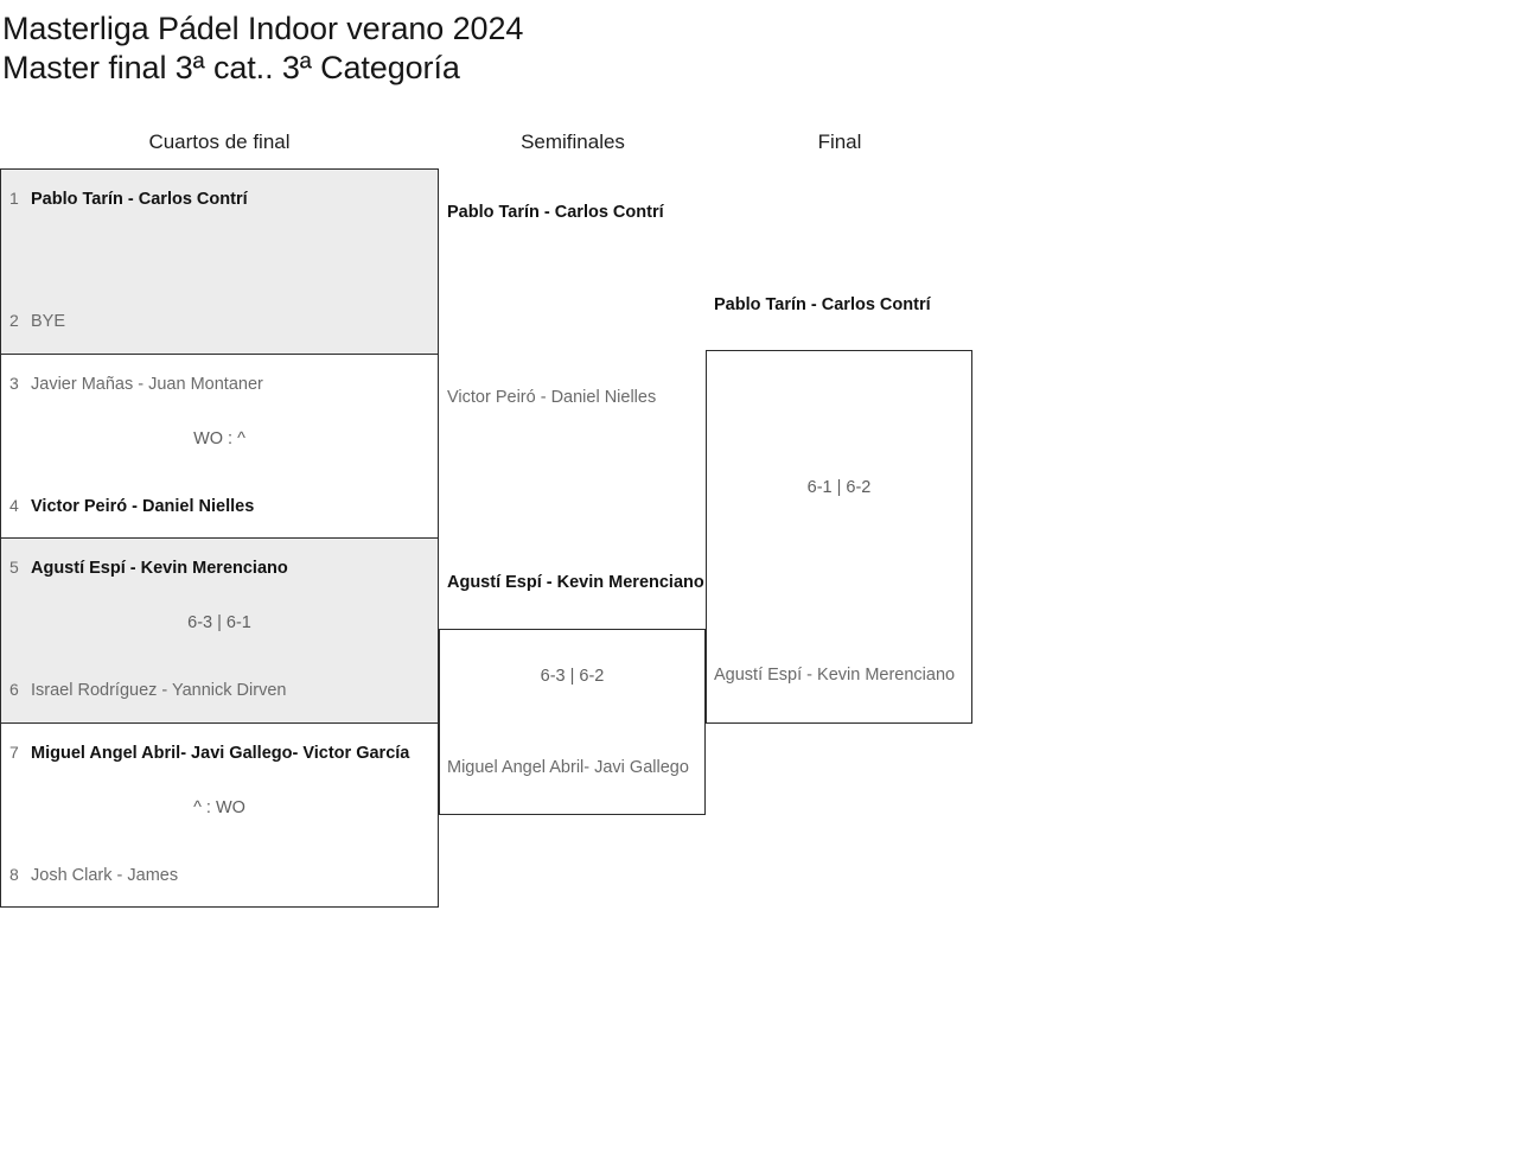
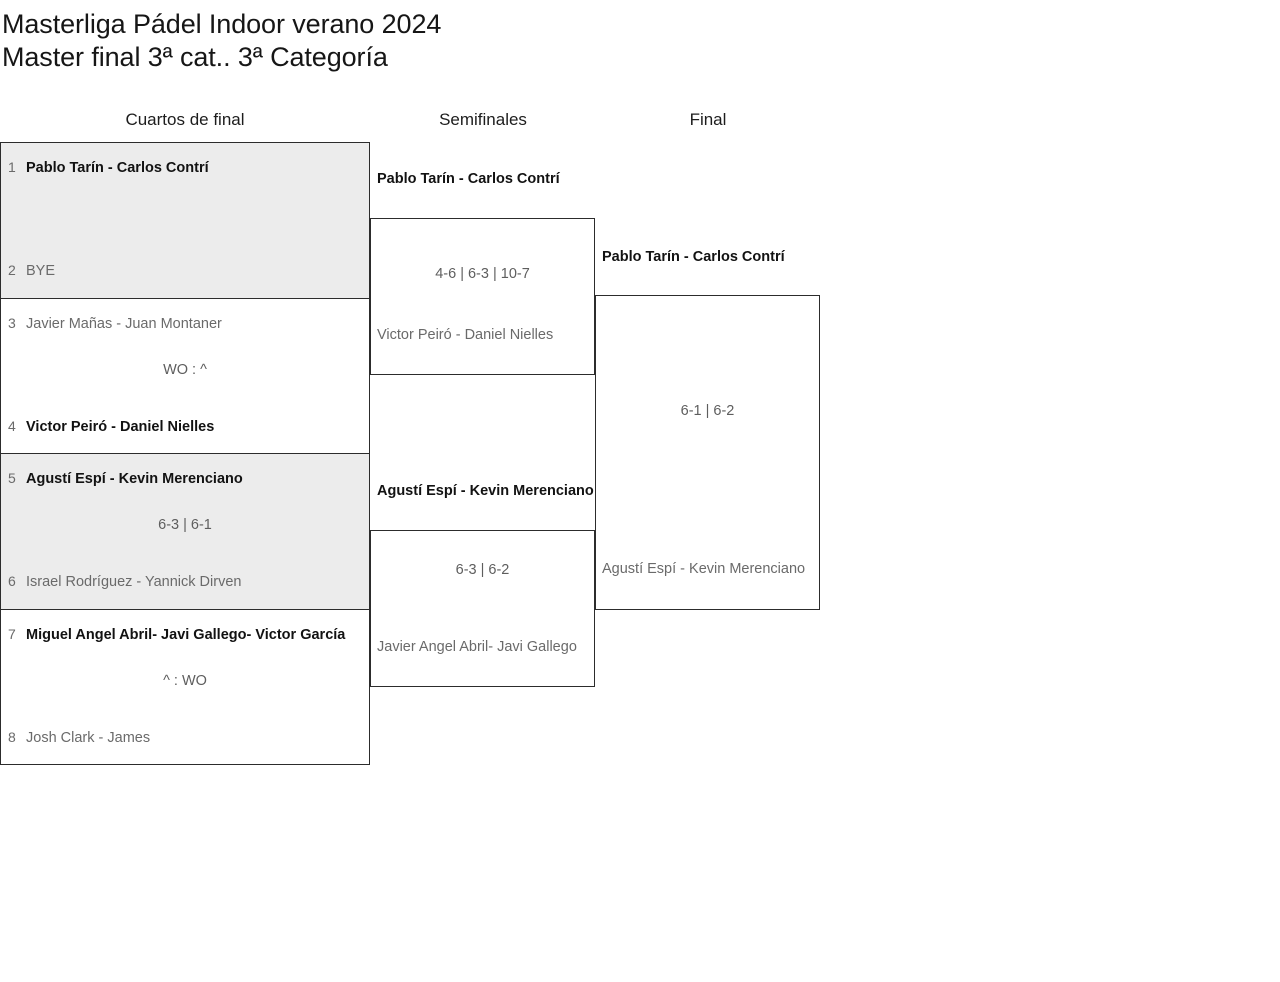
  Masterliga Pádel Indoor verano 2024
  Master final 3ª cat.. 3ª Categoría
  Cuartos de final
  Semifinales
  Final
  1 Pablo Tarín - Carlos Contrí
  2 BYE
  3 Javier Mañas - Juan Montaner
  WO : ^
  4 Victor Peiró - Daniel Nielles
  5 Agustí Espí - Kevin Merenciano
  6-3 | 6-1
  6 Israel Rodríguez - Yannick Dirven
  7 Miguel Angel Abril- Javi Gallego- Victor García
  ^ : WO
  8 Josh Clark - James
+ 4-6 | 6-3 | 10-7
  Pablo Tarín - Carlos Contrí
  Victor Peiró - Daniel Nielles
  6-3 | 6-2
  Agustí Espí - Kevin Merenciano
- Miguel Angel Abril- Javi Gallego
+ Javier Angel Abril- Javi Gallego
  6-1 | 6-2
  Pablo Tarín - Carlos Contrí
  Agustí Espí - Kevin Merenciano
